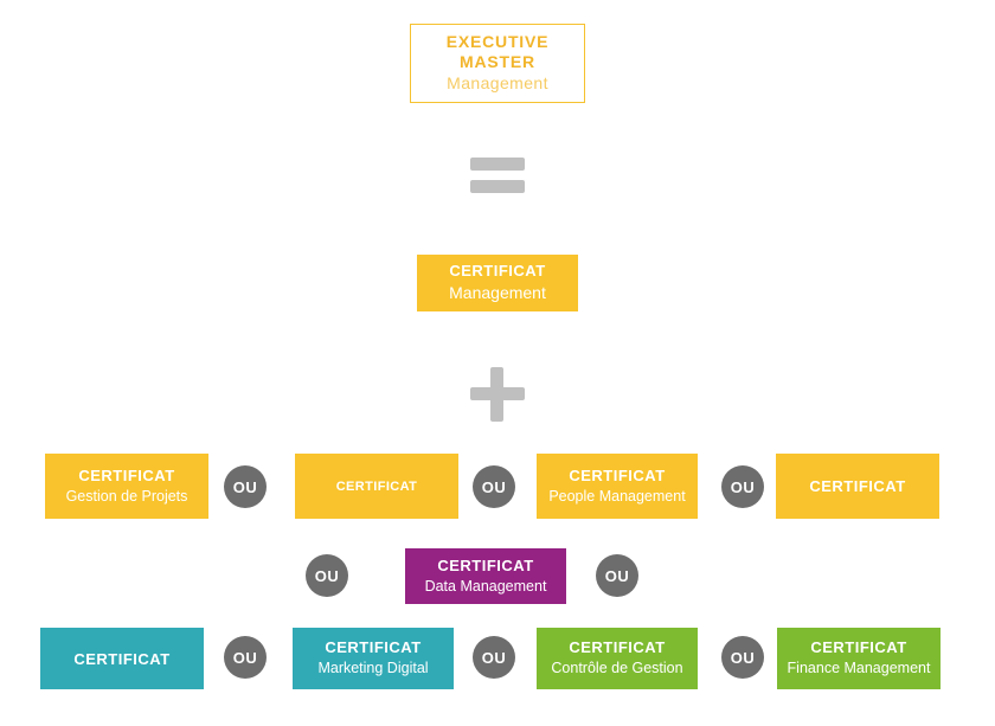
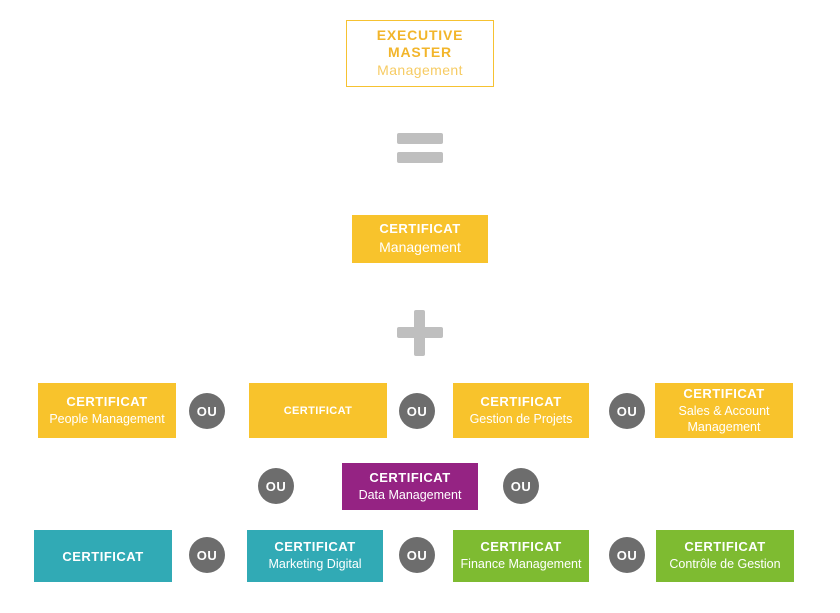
  EXECUTIVE
  MASTER
  Management
  CERTIFICAT
  Management
  CERTIFICAT
- Gestion de Projets
+ People Management
  OU
  CERTIFICAT
  OU
  CERTIFICAT
- People Management
+ Gestion de Projets
  OU
  CERTIFICAT
+ Sales & Account Management
  OU
  CERTIFICAT
  Data Management
  OU
  CERTIFICAT
  OU
  CERTIFICAT
  Marketing Digital
  OU
  CERTIFICAT
- Contrôle de Gestion
+ Finance Management
  OU
  CERTIFICAT
- Finance Management
+ Contrôle de Gestion
